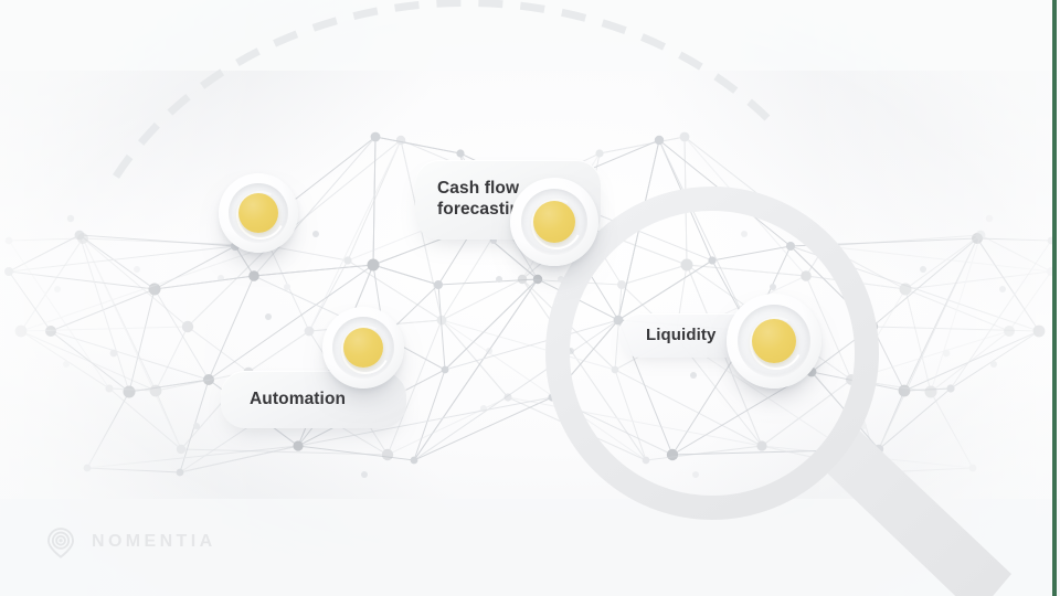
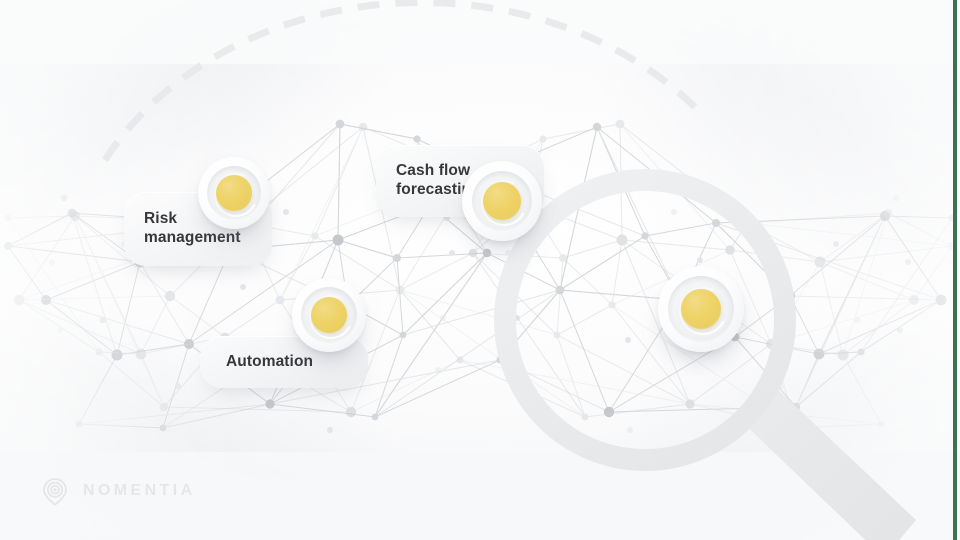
+ Risk
+ management
  Cash flow
  forecasti
  Automation
- Liquidity
